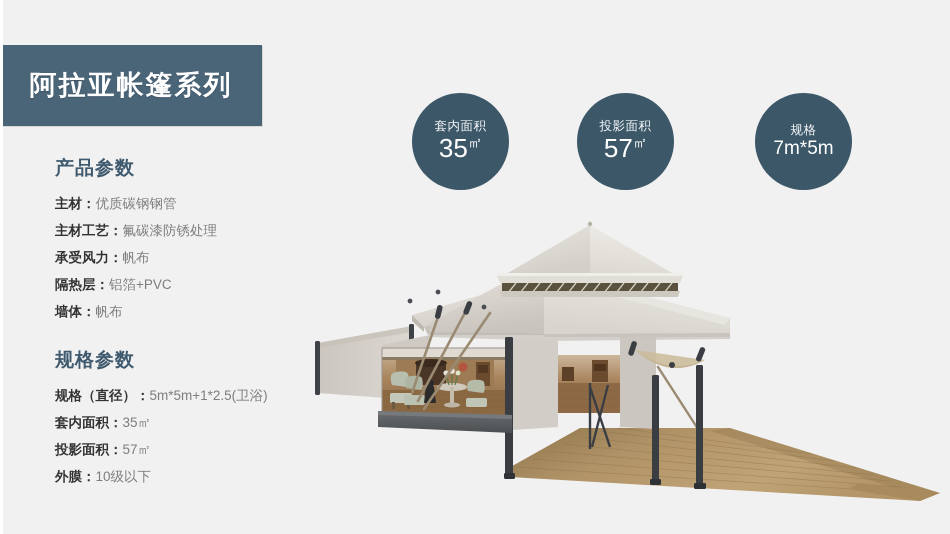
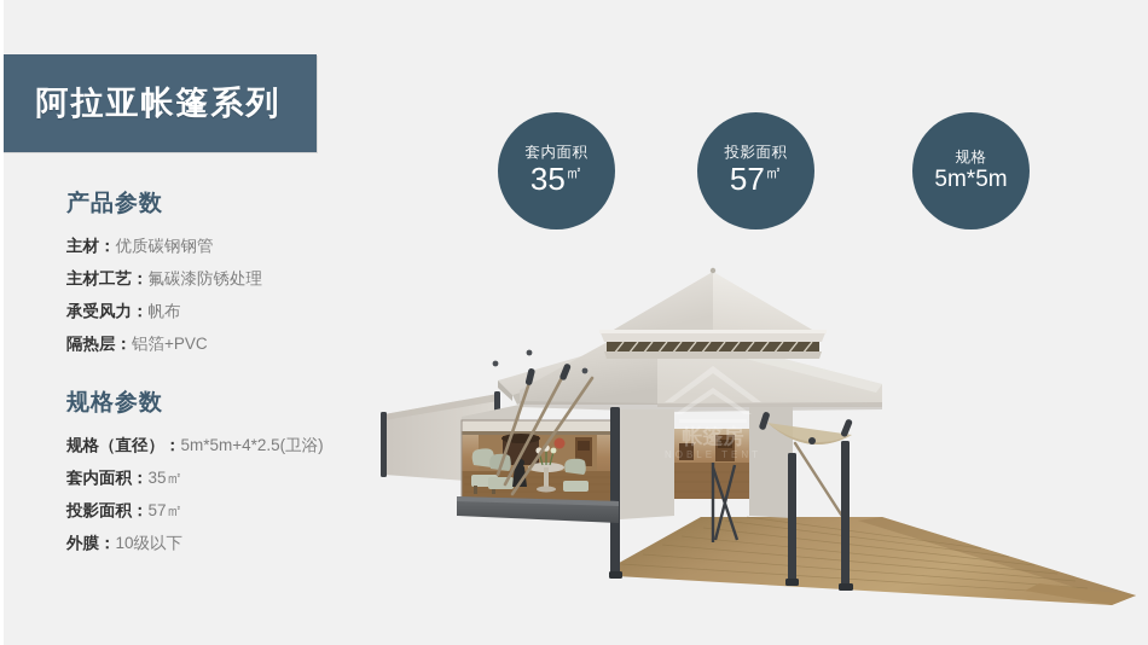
  阿拉亚帐篷系列
  产品参数
  主材：优质碳钢钢管
  主材工艺：氟碳漆防锈处理
  承受风力：帆布
  隔热层：铝箔+PVC
- 墙体：帆布
  规格参数
- 规格（直径）：5m*5m+1*2.5(卫浴)
+ 规格（直径）：5m*5m+4*2.5(卫浴)
  套内面积：35㎡
  投影面积：57㎡
  外膜：10级以下
  套内面积
  35㎡
  投影面积
  57㎡
  规格
- 7m*5m
+ 5m*5m
+ 帐篷房
+ NOBLE TENT
